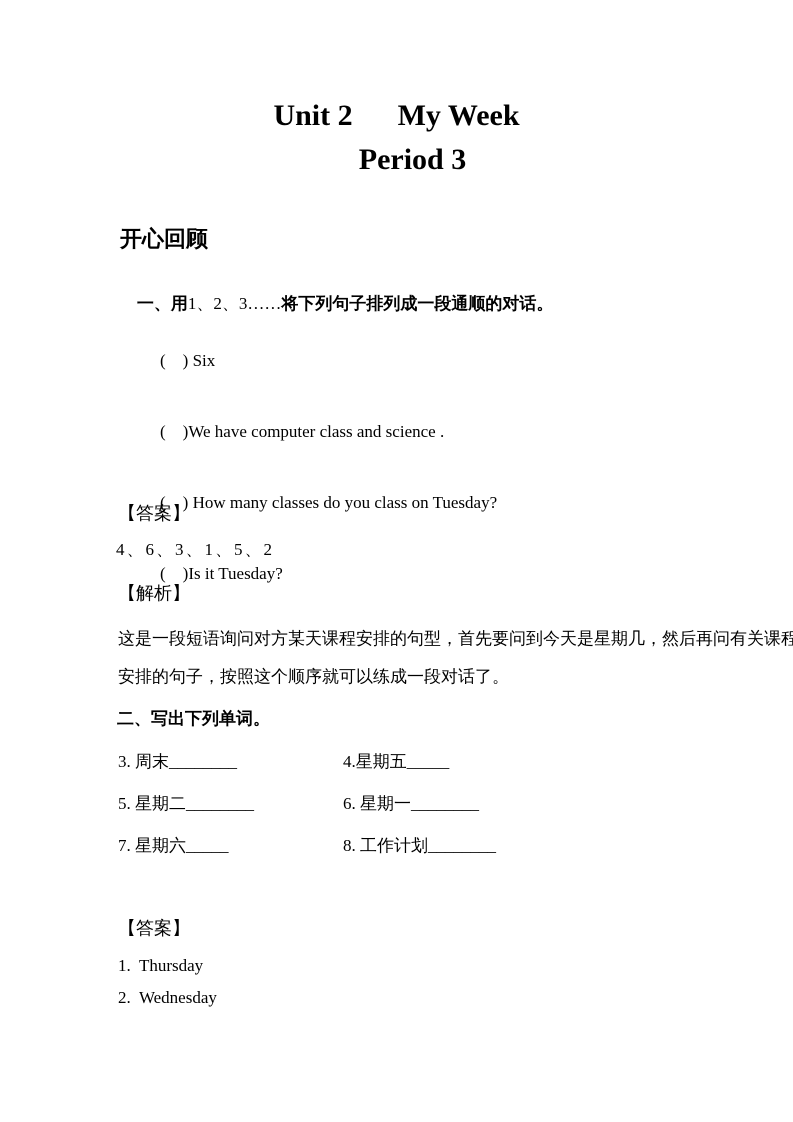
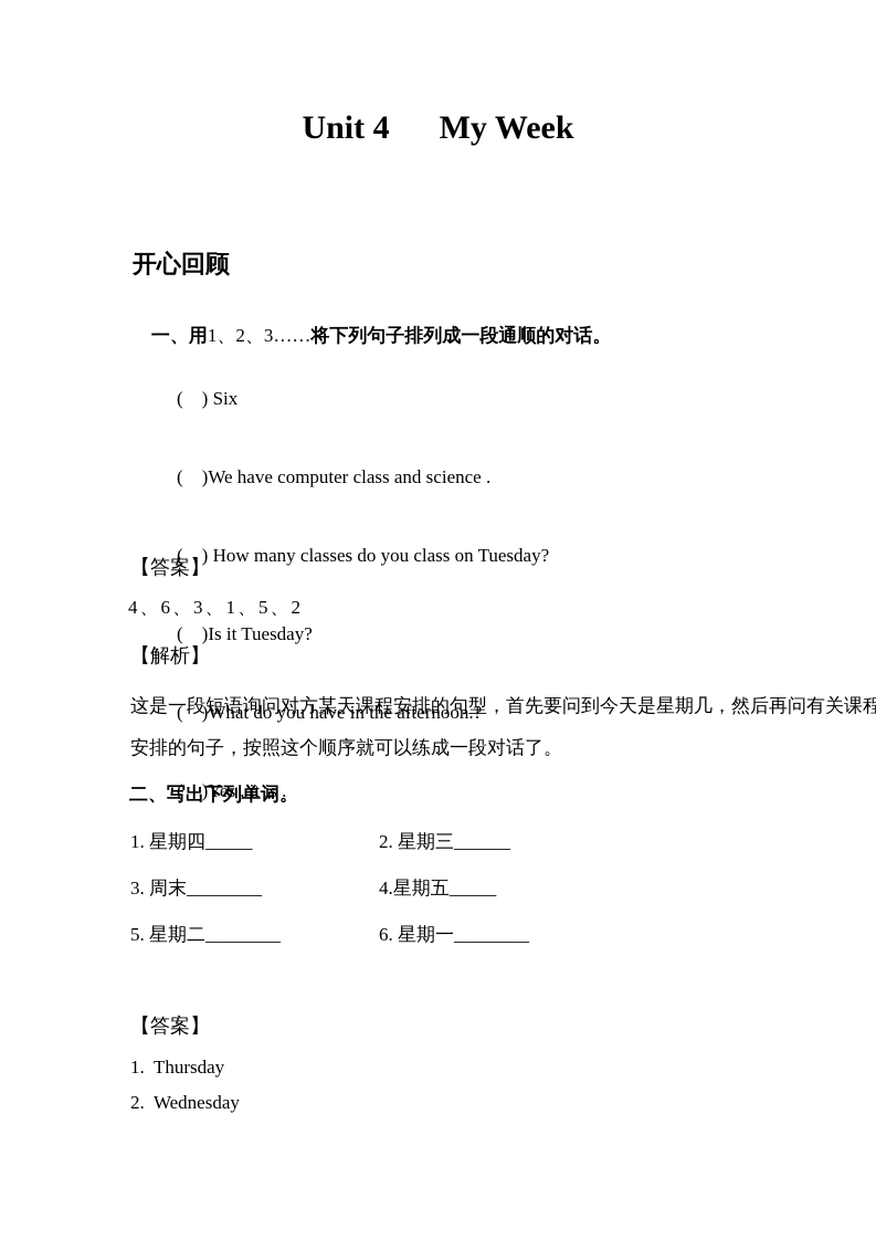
- Unit 2 My Week
+ Unit 4 My Week
- Period 3
  开心回顾
  一、用1、2、3……将下列句子排列成一段通顺的对话。
  ( ) Six
  ( )We have computer class and science .
  ( ) How many classes do you class on Tuesday?
  ( )Is it Tuesday?
+ ( )What do you have in the afternoon.?
+ ( )Yes , it is .
  【答案】
  4、6、3、1、5、2
  【解析】
  这是一段短语询问对方某天课程安排的句型，首先要问到今天是星期几，然后再问有关课程
  安排的句子，按照这个顺序就可以练成一段对话了。
  二、写出下列单词。
+ 1. 星期四_____ 2. 星期三______
  3. 周末________ 4.星期五_____
  5. 星期二________ 6. 星期一________
- 7. 星期六_____ 8. 工作计划________
  【答案】
  1. Thursday
  2. Wednesday
